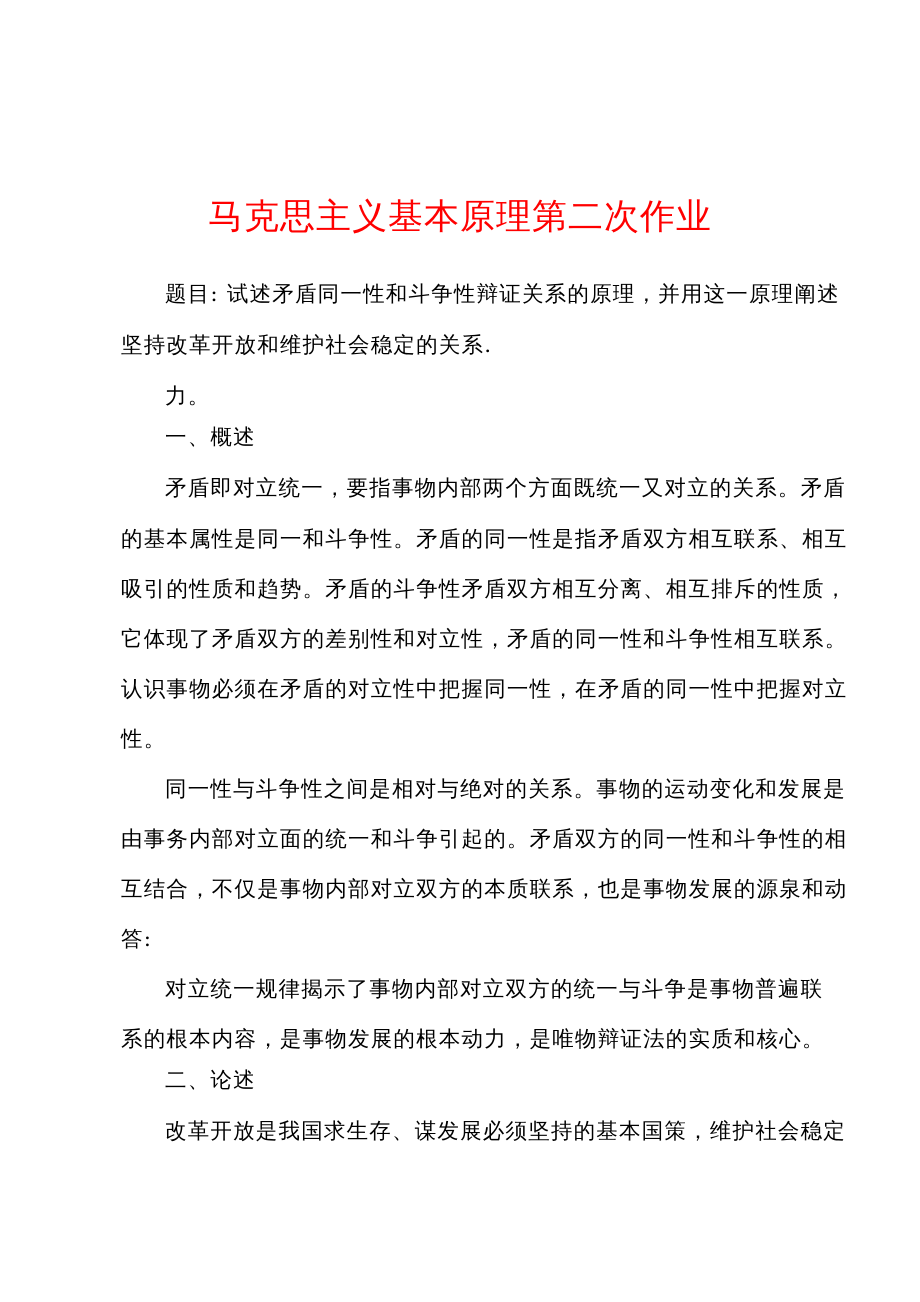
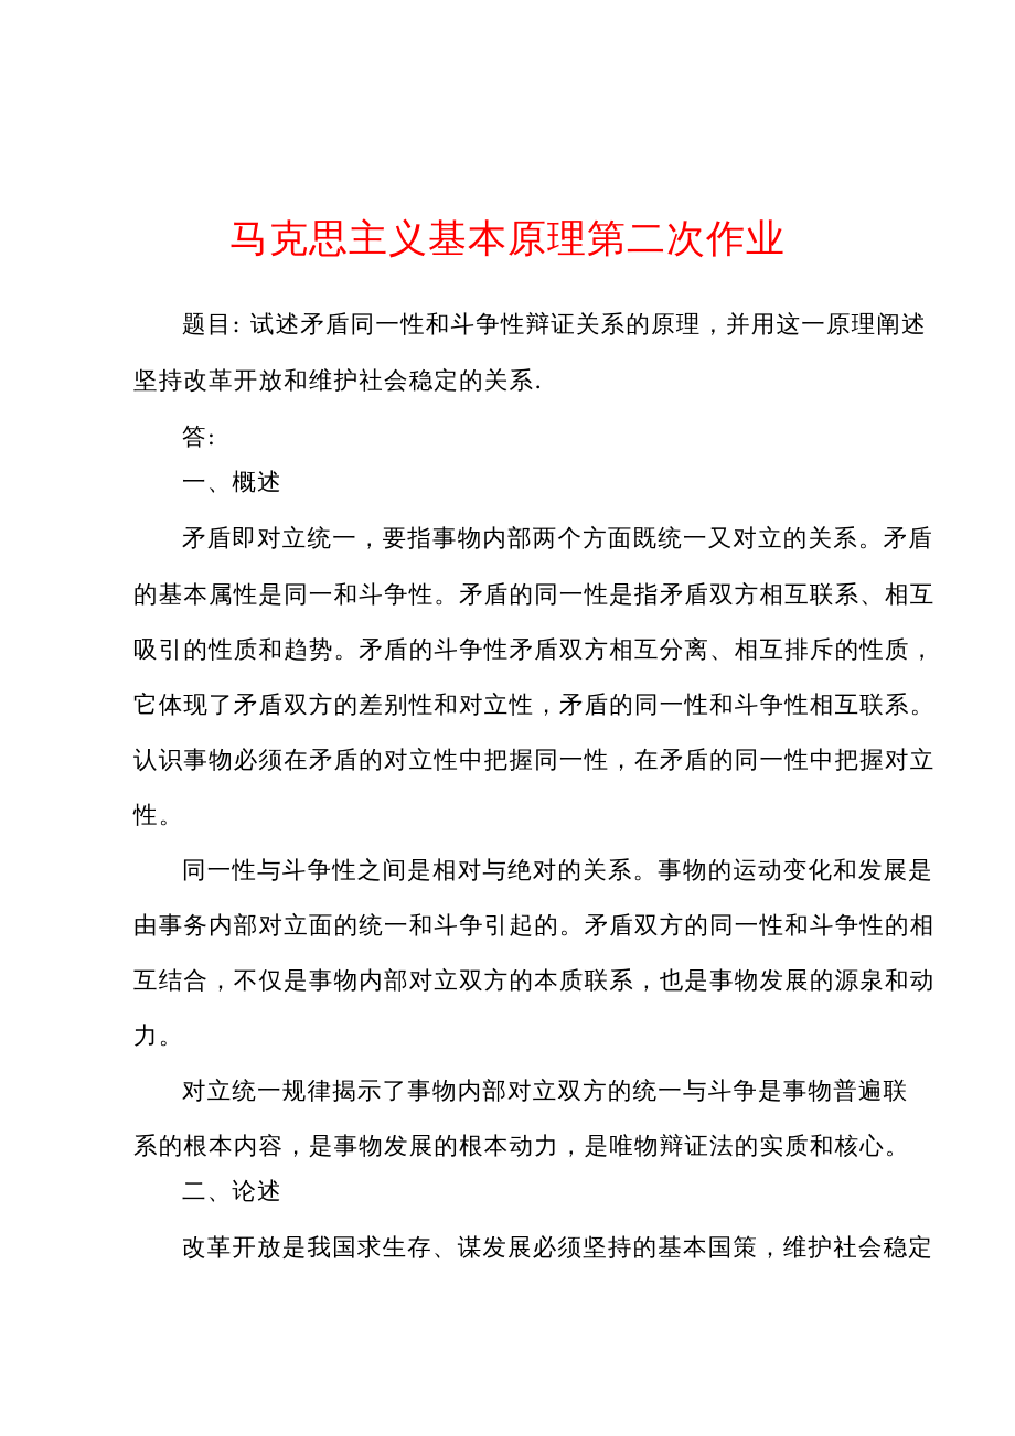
  马克思主义基本原理第二次作业
  题目: 试述矛盾同一性和斗争性辩证关系的原理，并用这一原理阐述
  坚持改革开放和维护社会稳定的关系.
- 力。
+ 答:
  一、概述
  矛盾即对立统一，要指事物内部两个方面既统一又对立的关系。矛盾
  的基本属性是同一和斗争性。矛盾的同一性是指矛盾双方相互联系、相互
  吸引的性质和趋势。矛盾的斗争性矛盾双方相互分离、相互排斥的性质，
  它体现了矛盾双方的差别性和对立性，矛盾的同一性和斗争性相互联系。
  认识事物必须在矛盾的对立性中把握同一性，在矛盾的同一性中把握对立
  性。
  同一性与斗争性之间是相对与绝对的关系。事物的运动变化和发展是
  由事务内部对立面的统一和斗争引起的。矛盾双方的同一性和斗争性的相
  互结合，不仅是事物内部对立双方的本质联系，也是事物发展的源泉和动
- 答:
+ 力。
  对立统一规律揭示了事物内部对立双方的统一与斗争是事物普遍联
  系的根本内容，是事物发展的根本动力，是唯物辩证法的实质和核心。
  二、论述
  改革开放是我国求生存、谋发展必须坚持的基本国策，维护社会稳定
